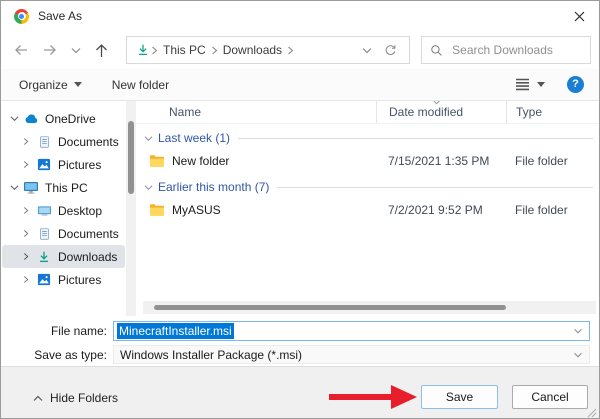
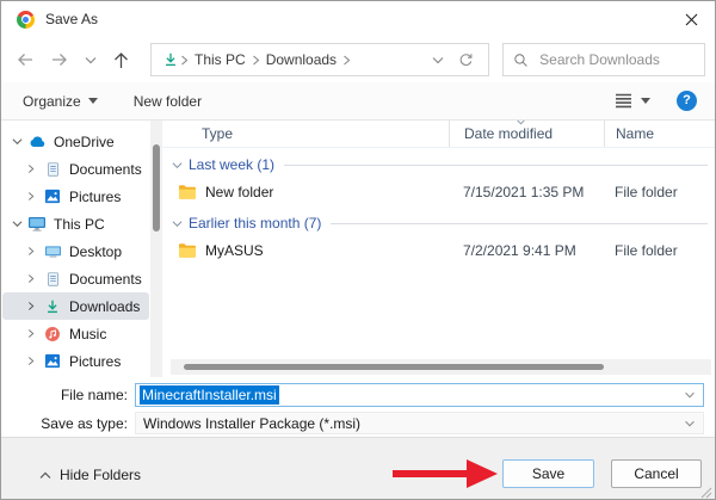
  Save As
  This PC
  Downloads
  Search Downloads
  Organize
  New folder
  ?
  OneDrive
  Documents
  Pictures
  This PC
  Desktop
  Documents
  Downloads
+ Music
  Pictures
- Name
+ Type
  Date modified
- Type
+ Name
  Last week (1)
  New folder
  7/15/2021 1:35 PM
  File folder
  Earlier this month (7)
  MyASUS
- 7/2/2021 9:52 PM
+ 7/2/2021 9:41 PM
  File folder
  File name:
  MinecraftInstaller.msi
  Save as type:
  Windows Installer Package (*.msi)
  Hide Folders
  Save
  Cancel
